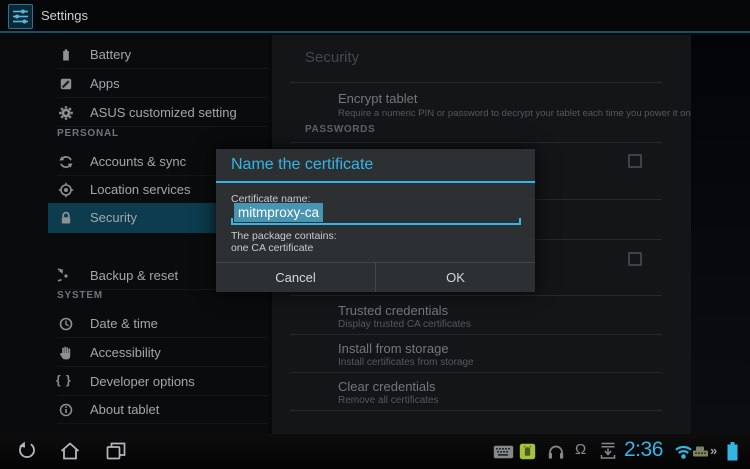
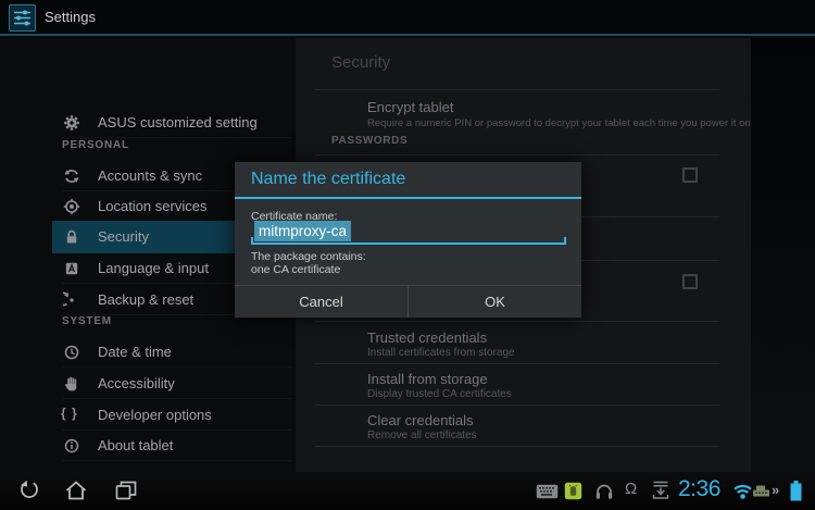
  Settings
- Battery
- Apps
  ASUS customized setting
  PERSONAL
  Accounts & sync
  Location services
  Security
+ Language & input
  Backup & reset
  SYSTEM
  Date & time
  Accessibility
  { }
  Developer options
  About tablet
  Security
  Encrypt tablet
  Require a numeric PIN or password to decrypt your tablet each time you power it on
  PASSWORDS
  Trusted credentials
- Display trusted CA certificates
+ Install certificates from storage
  Install from storage
- Install certificates from storage
+ Display trusted CA certificates
  Clear credentials
  Remove all certificates
  Name the certificate
  Certificate name:
  mitmproxy-ca
  The package contains:
  one CA certificate
  Cancel
  OK
  Ω
  2:36
  »
